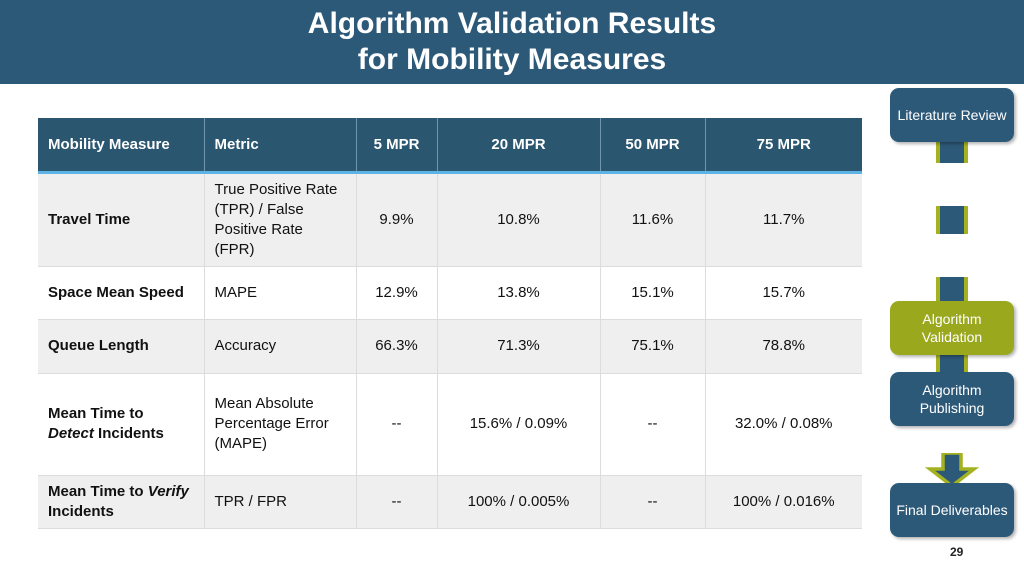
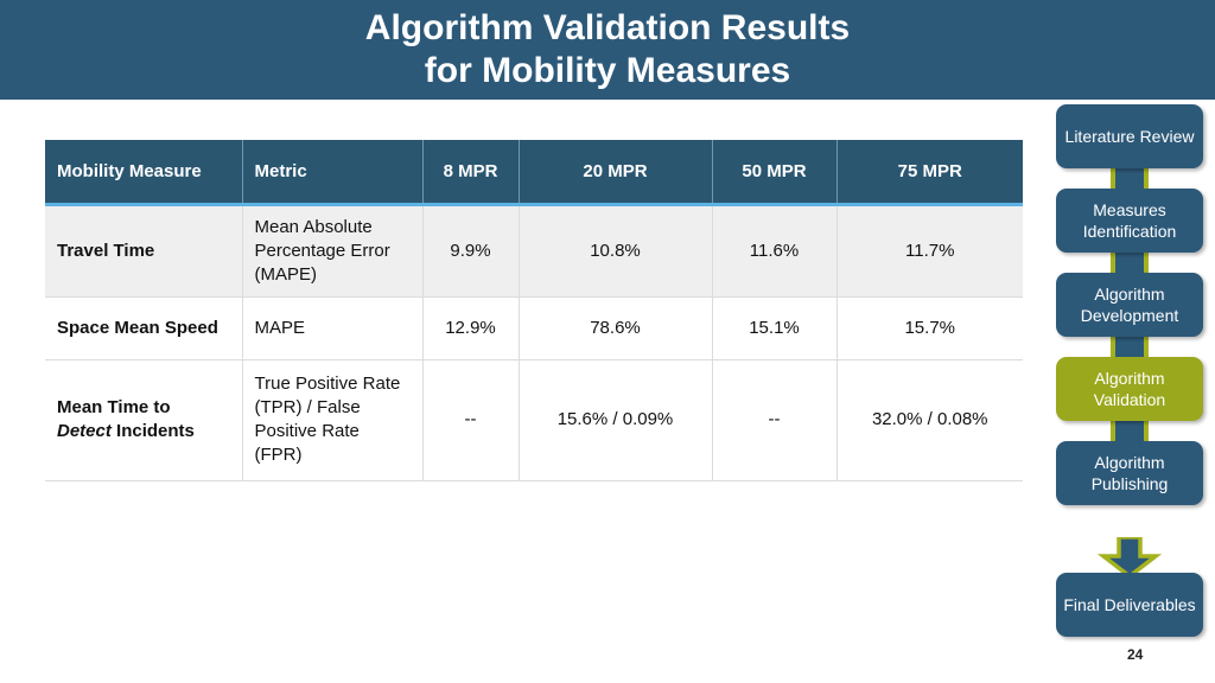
  Algorithm Validation Results
  for Mobility Measures
- Mobility Measure	Metric	5 MPR	20 MPR	50 MPR	75 MPR
+ Mobility Measure	Metric	8 MPR	20 MPR	50 MPR	75 MPR
- Travel Time	True Positive Rate (TPR) / False Positive Rate (FPR)	9.9%	10.8%	11.6%	11.7%
+ Travel Time	Mean Absolute Percentage Error (MAPE)	9.9%	10.8%	11.6%	11.7%
- Space Mean Speed	MAPE	12.9%	13.8%	15.1%	15.7%
+ Space Mean Speed	MAPE	12.9%	78.6%	15.1%	15.7%
- Queue Length	Accuracy	66.3%	71.3%	75.1%	78.8%
- Mean Time to Detect Incidents	Mean Absolute Percentage Error (MAPE)	--	15.6% / 0.09%	--	32.0% / 0.08%
+ Mean Time to Detect Incidents	True Positive Rate (TPR) / False Positive Rate (FPR)	--	15.6% / 0.09%	--	32.0% / 0.08%
- Mean Time to Verify Incidents	TPR / FPR	--	100% / 0.005%	--	100% / 0.016%
  Literature Review
+ Measures Identification
+ Algorithm Development
  Algorithm Validation
  Algorithm Publishing
  Final Deliverables
- 29
+ 24
